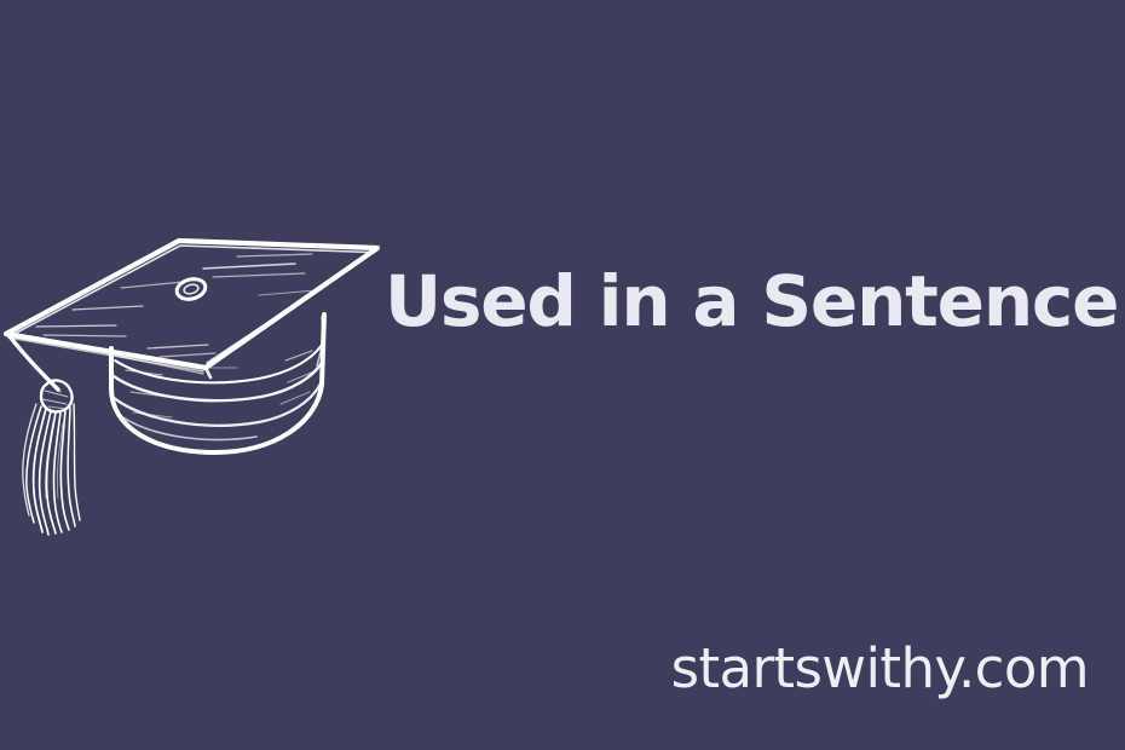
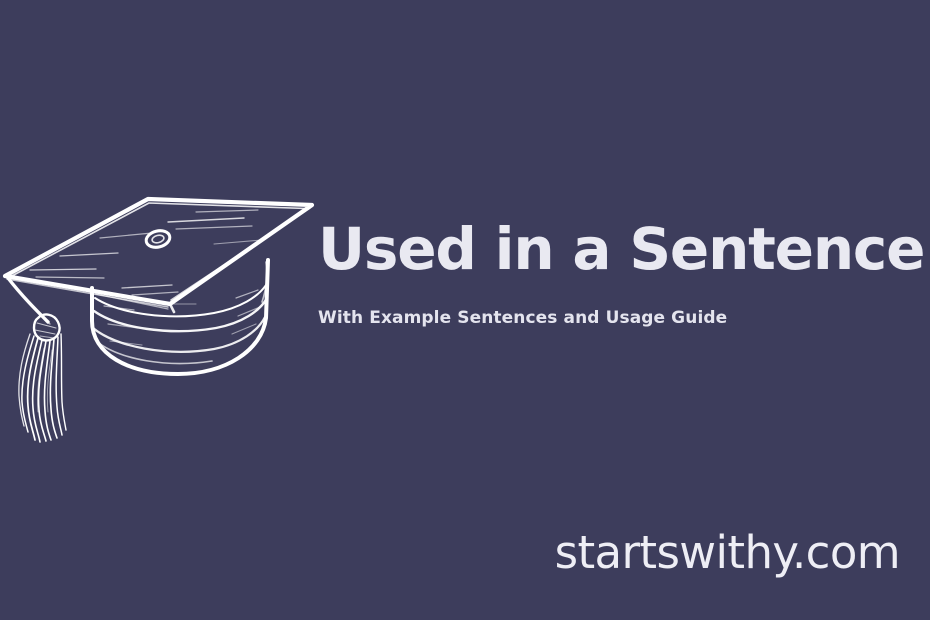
  Used in a Sentence
+ With Example Sentences and Usage Guide
  startswithy.com
